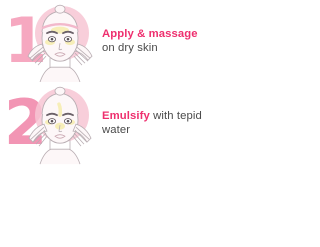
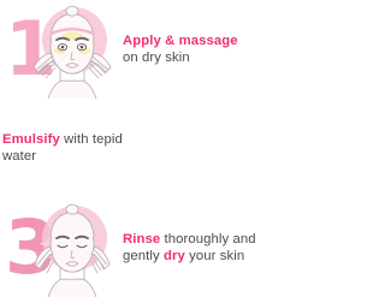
  1
  Apply & massage
  on dry skin
- 2
  Emulsify with tepid
  water
+ 3
+ Rinse thoroughly and
+ gently dry your skin
